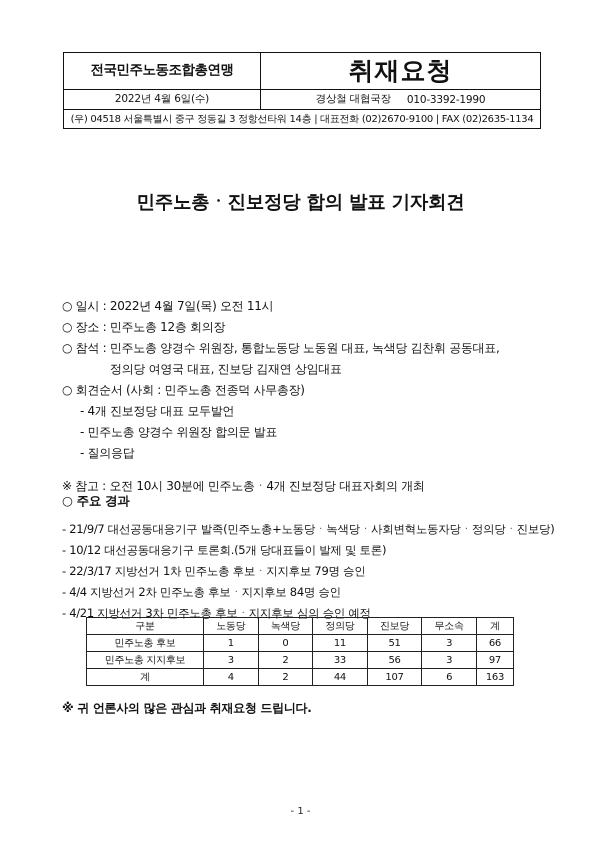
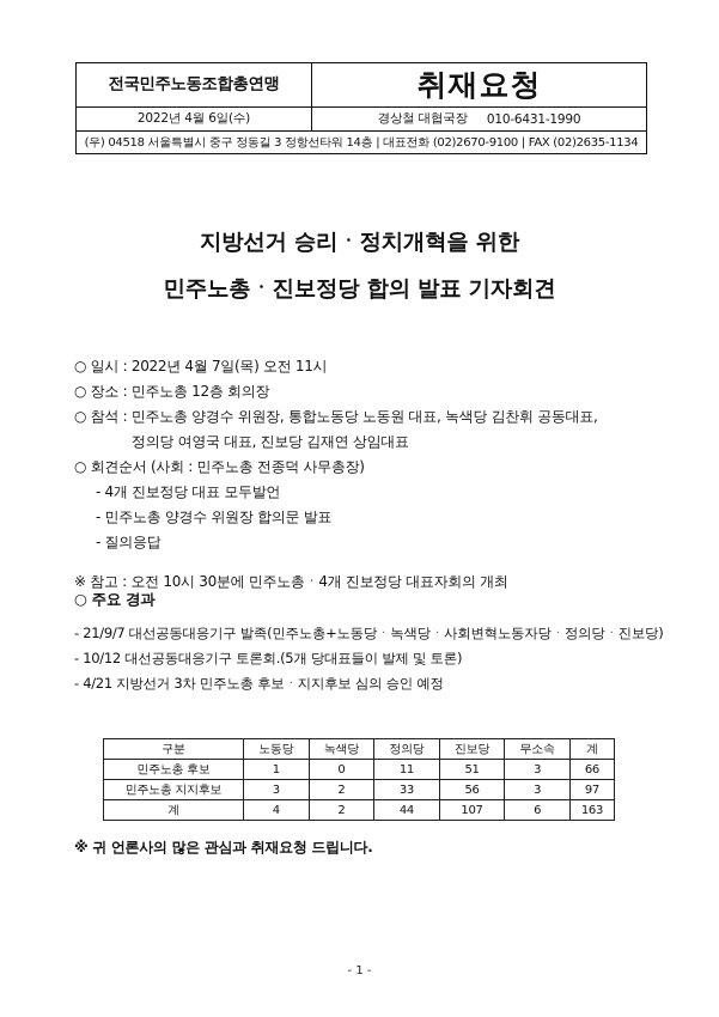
  전국민주노동조합총연맹
  취재요청
  2022년 4월 6일(수)
  경상철 대협국장
- 010-3392-1990
+ 010-6431-1990
  (우) 04518 서울특별시 중구 정동길 3 정항선타워 14층 | 대표전화 (02)2670-9100 | FAX (02)2635-1134
+ 지방선거 승리ㆍ정치개혁을 위한
  민주노총ㆍ진보정당 합의 발표 기자회견
  ○ 일시 : 2022년 4월 7일(목) 오전 11시
  ○ 장소 : 민주노총 12층 회의장
  ○ 참석 : 민주노총 양경수 위원장, 통합노동당 노동원 대표, 녹색당 김찬휘 공동대표,
  정의당 여영국 대표, 진보당 김재연 상임대표
  ○ 회견순서 (사회 : 민주노총 전종덕 사무총장)
  - 4개 진보정당 대표 모두발언
  - 민주노총 양경수 위원장 합의문 발표
  - 질의응답
  ※ 참고 : 오전 10시 30분에 민주노총ㆍ4개 진보정당 대표자회의 개최
  ○ 주요 경과
  - 21/9/7 대선공동대응기구 발족(민주노총+노동당ㆍ녹색당ㆍ사회변혁노동자당ㆍ정의당ㆍ진보당)
  - 10/12 대선공동대응기구 토론회.(5개 당대표들이 발제 및 토론)
- - 22/3/17 지방선거 1차 민주노총 후보ㆍ지지후보 79명 승인
- - 4/4 지방선거 2차 민주노총 후보ㆍ지지후보 84명 승인
  - 4/21 지방선거 3차 민주노총 후보ㆍ지지후보 심의 승인 예정
  구분	노동당	녹색당	정의당	진보당	무소속	계
  민주노총 후보	1	0	11	51	3	66
  민주노총 지지후보	3	2	33	56	3	97
  계	4	2	44	107	6	163
  ※ 귀 언론사의 많은 관심과 취재요청 드립니다.
  - 1 -
